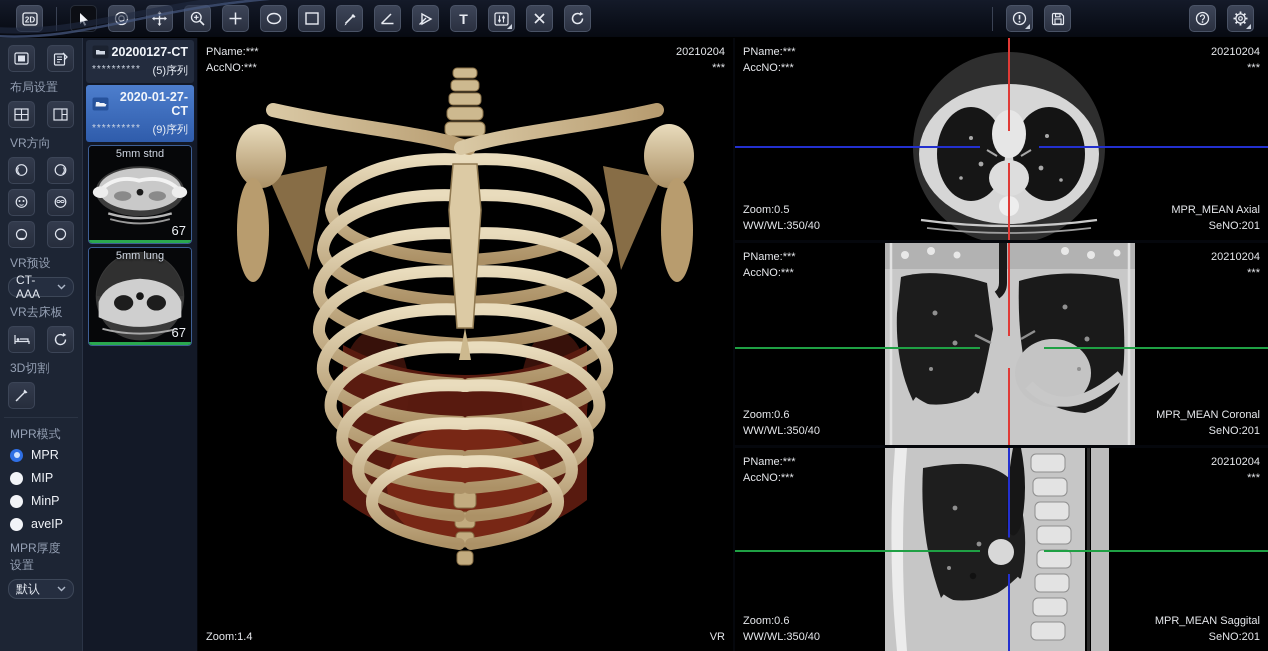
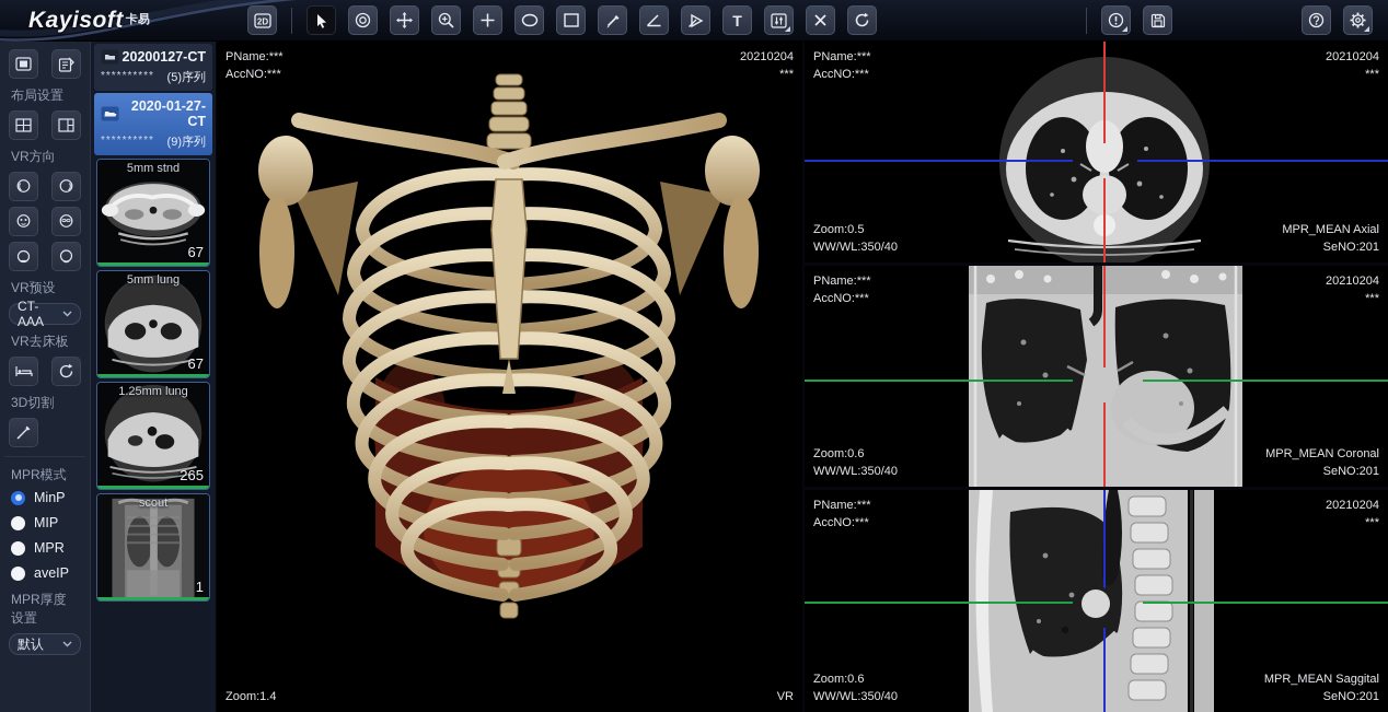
+ Kayisoft
+ 卡易
  2D
  T
  布局设置
  VR方向
  VR预设
  CT-AAA
  VR去床板
  3D切割
  MPR模式
- MPR
+ MinP
  MIP
- MinP
+ MPR
  aveIP
  MPR厚度设置
  默认
  20200127-CT
  **********
  (5)序列
  2020-01-27-CT
  **********
  (9)序列
  5mm stnd
  67
  5mm lung
  67
+ 1.25mm lung
+ 265
+ scout
+ 1
  PName:***
  AccNO:***
  20210204
  ***
  Zoom:1.4
  VR
  PName:***
  AccNO:***
  20210204
  ***
  Zoom:0.5
  WW/WL:350/40
  MPR_MEAN Axial
  SeNO:201
  PName:***
  AccNO:***
  20210204
  ***
  Zoom:0.6
  WW/WL:350/40
  MPR_MEAN Coronal
  SeNO:201
  PName:***
  AccNO:***
  20210204
  ***
  Zoom:0.6
  WW/WL:350/40
  MPR_MEAN Saggital
  SeNO:201
